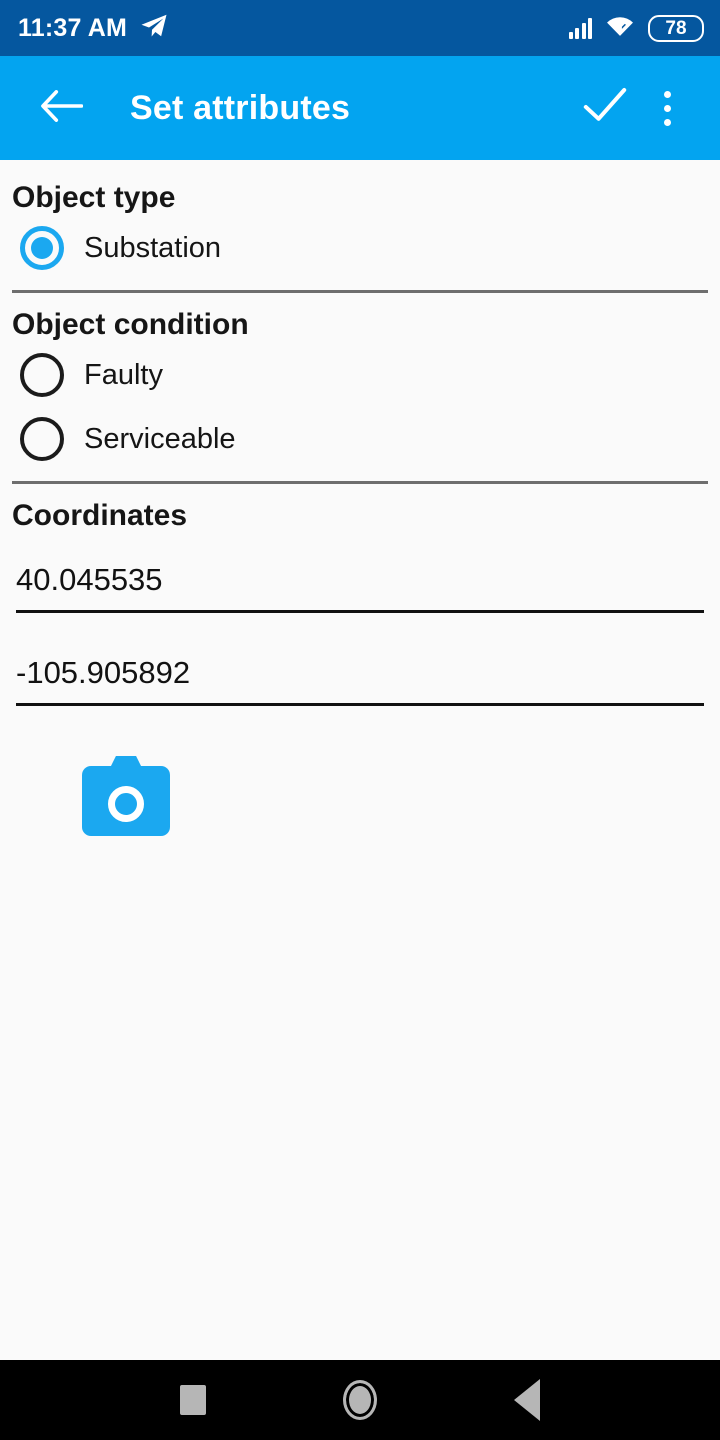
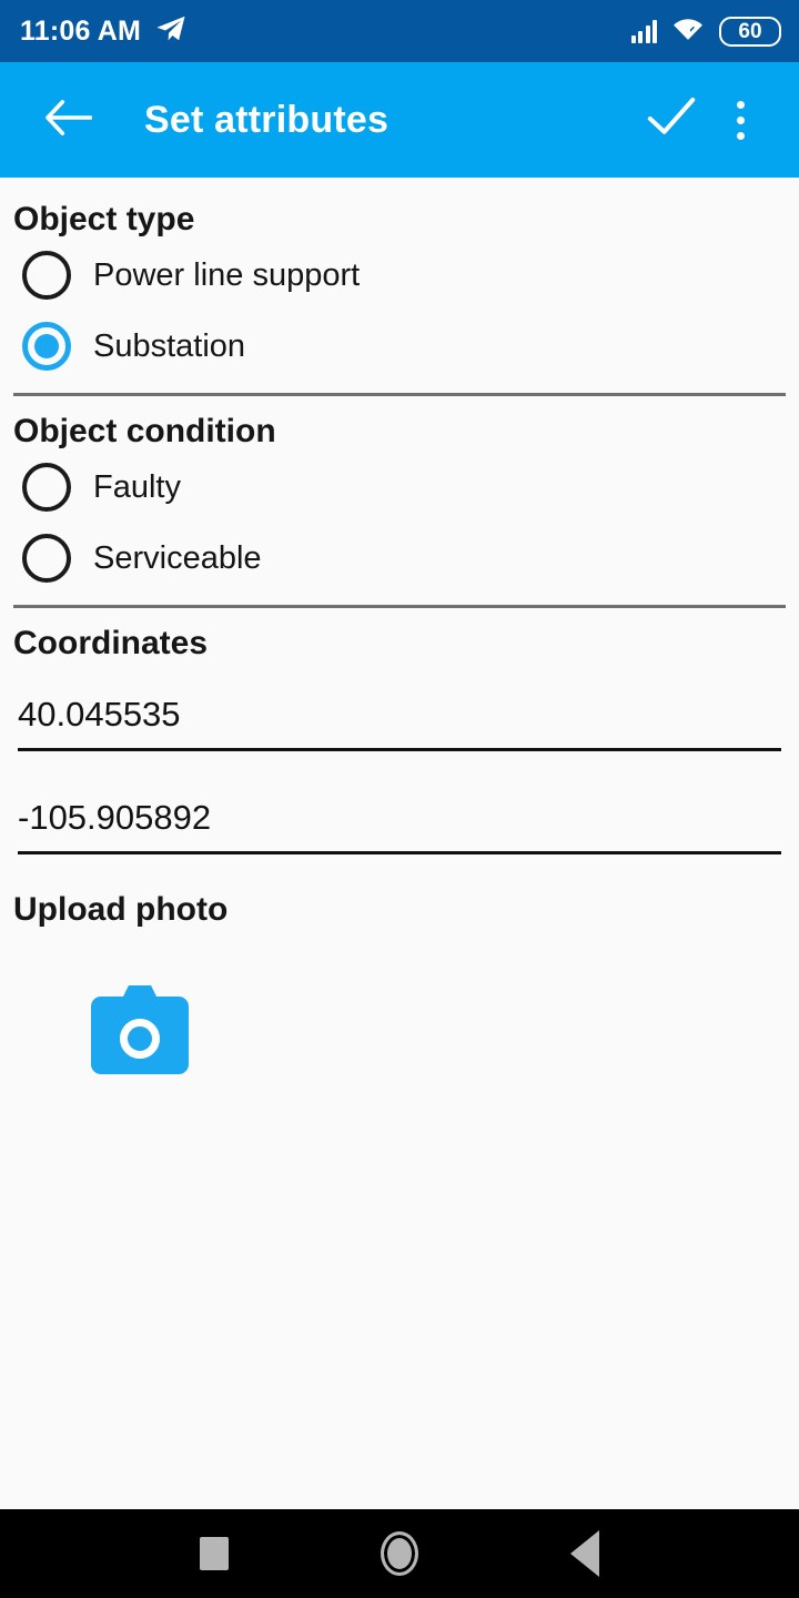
- 11:37 AM
+ 11:06 AM
- 78
+ 60
  Set attributes
  Object type
+ Power line support
  Substation
  Object condition
  Faulty
  Serviceable
  Coordinates
  40.045535
  -105.905892
+ Upload photo
